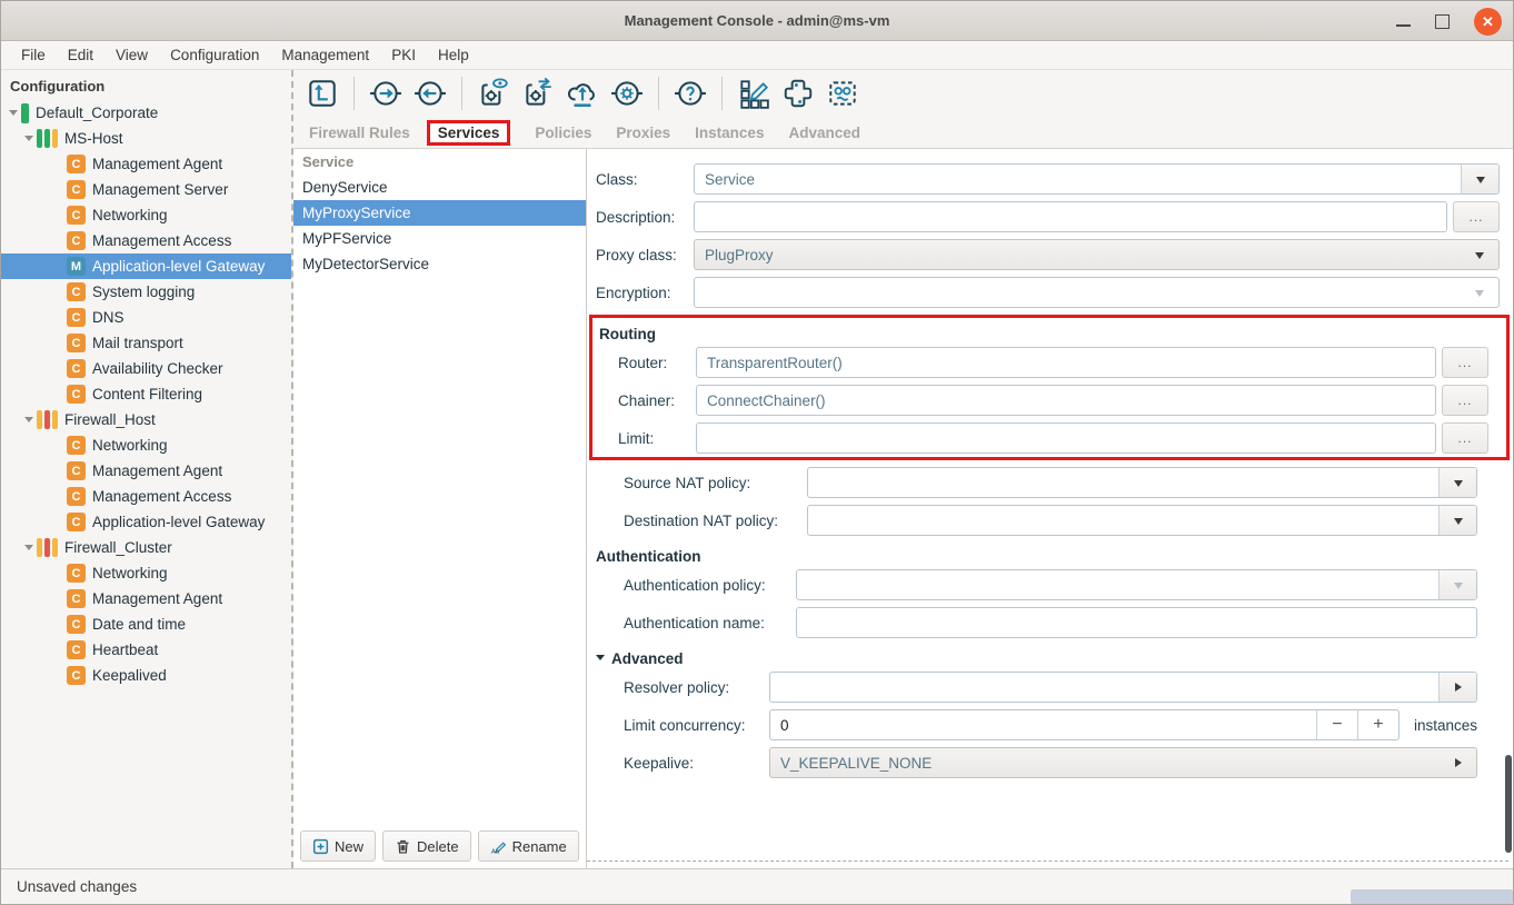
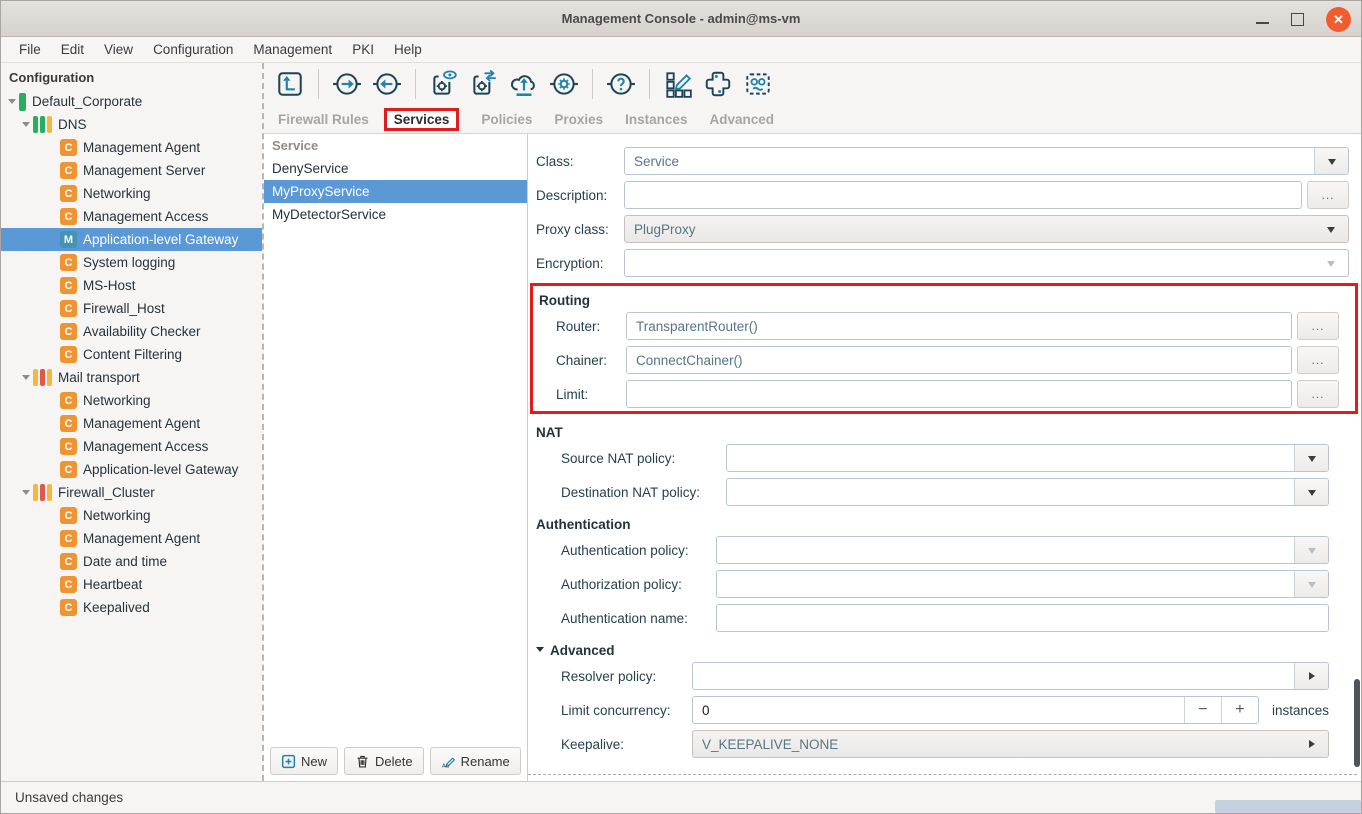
  Management Console - admin@ms-vm
  ✕
  File
  Edit
  View
  Configuration
  Management
  PKI
  Help
  Configuration
  Default_Corporate
- MS-Host
+ DNS
  C
  Management Agent
  C
  Management Server
  C
  Networking
  C
  Management Access
  M
  Application-level Gateway
  C
  System logging
  C
- DNS
+ MS-Host
  C
- Mail transport
+ Firewall_Host
  C
  Availability Checker
  C
  Content Filtering
- Firewall_Host
+ Mail transport
  C
  Networking
  C
  Management Agent
  C
  Management Access
  C
  Application-level Gateway
  Firewall_Cluster
  C
  Networking
  C
  Management Agent
  C
  Date and time
  C
  Heartbeat
  C
  Keepalived
  Firewall Rules
  Services
  Policies
  Proxies
  Instances
  Advanced
  Service
  DenyService
  MyProxyService
- MyPFService
  MyDetectorService
  New
  Delete
  Rename
  Class:
  Service
  Description:
  ...
  Proxy class:
  PlugProxy
  Encryption:
  Routing
  Router:
  TransparentRouter()
  ...
  Chainer:
  ConnectChainer()
  ...
  Limit:
  ...
+ NAT
  Source NAT policy:
  Destination NAT policy:
  Authentication
  Authentication policy:
+ Authorization policy:
  Authentication name:
  Advanced
  Resolver policy:
  Limit concurrency:
  0
  −
  +
  instances
  Keepalive:
  V_KEEPALIVE_NONE
  Unsaved changes
